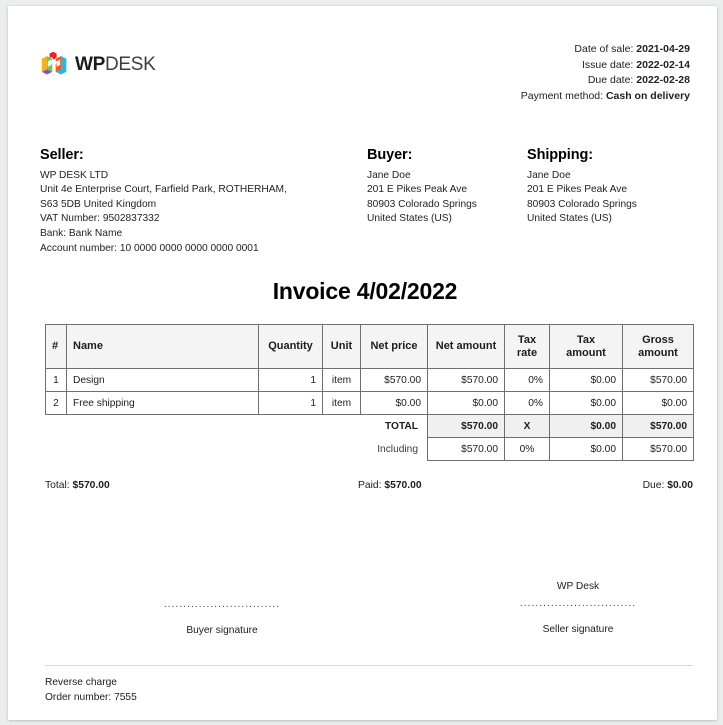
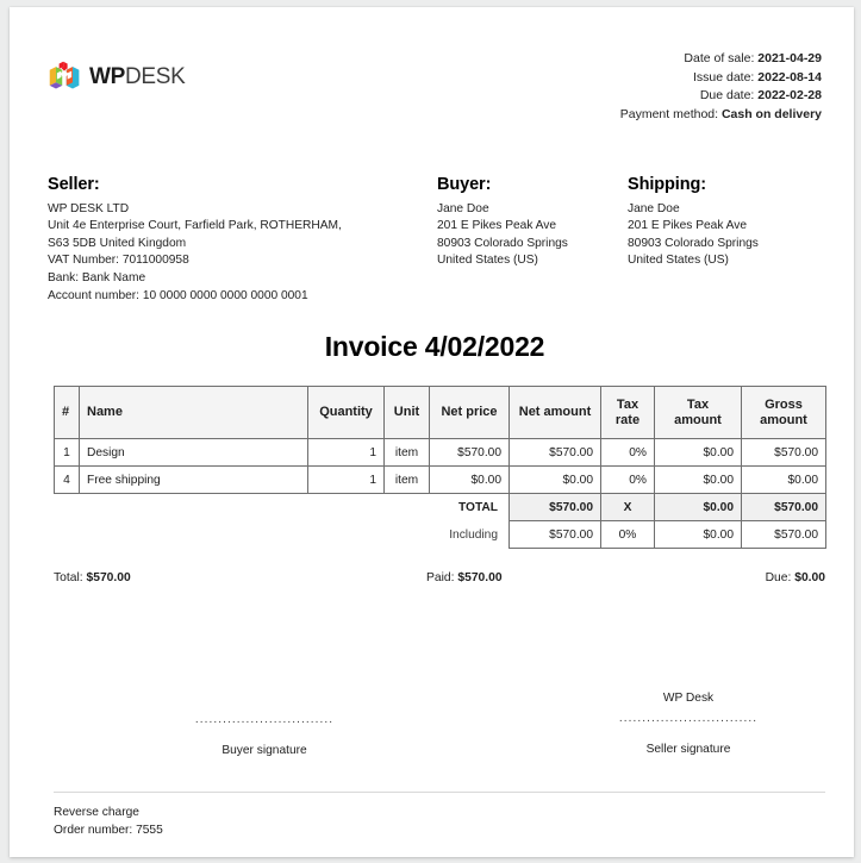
  WPDESK
  Date of sale: 2021-04-29
- Issue date: 2022-02-14
+ Issue date: 2022-08-14
  Due date: 2022-02-28
  Payment method: Cash on delivery
  Seller:
  WP DESK LTD
  Unit 4e Enterprise Court, Farfield Park, ROTHERHAM,
  S63 5DB United Kingdom
- VAT Number: 9502837332
+ VAT Number: 7011000958
  Bank: Bank Name
  Account number: 10 0000 0000 0000 0000 0001
  Buyer:
  Jane Doe
  201 E Pikes Peak Ave
  80903 Colorado Springs
  United States (US)
  Shipping:
  Jane Doe
  201 E Pikes Peak Ave
  80903 Colorado Springs
  United States (US)
  Invoice 4/02/2022
  #	Name	Quantity	Unit	Net price	Net amount	Tax rate	Tax amount	Gross amount
  1	Design	1	item	$570.00	$570.00	0%	$0.00	$570.00
- 2	Free shipping	1	item	$0.00	$0.00	0%	$0.00	$0.00
+ 4	Free shipping	1	item	$0.00	$0.00	0%	$0.00	$0.00
  	TOTAL	$570.00	X	$0.00	$570.00
  	Including	$570.00	0%	$0.00	$570.00
  Total: $570.00
  Paid: $570.00
  Due: $0.00
  ..............................
  Buyer signature
  WP Desk
  ..............................
  Seller signature
  Reverse charge
  Order number: 7555
